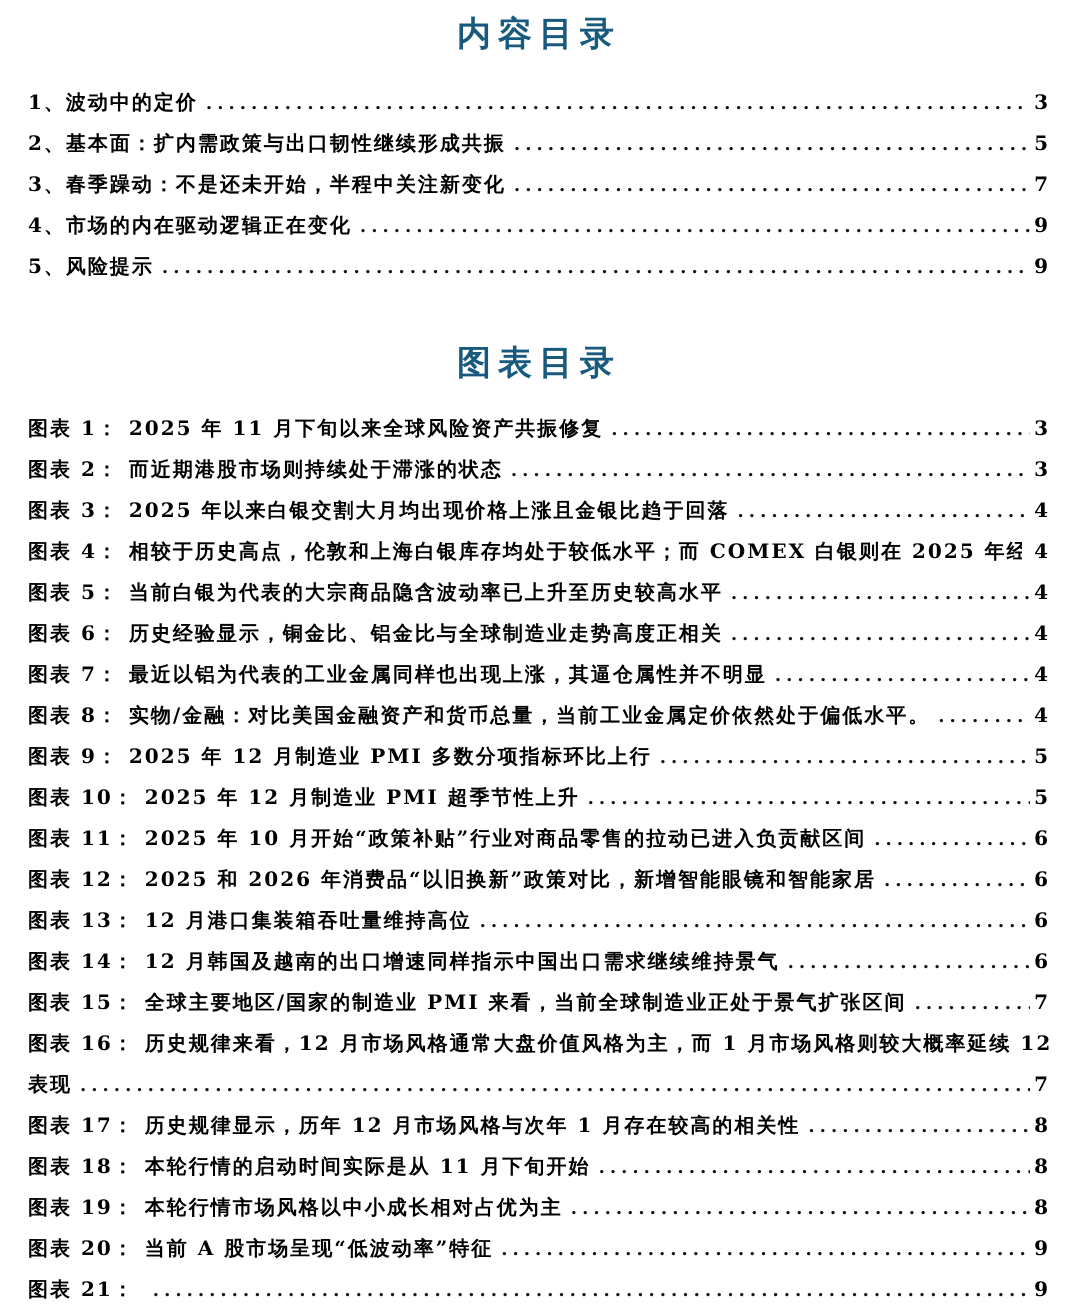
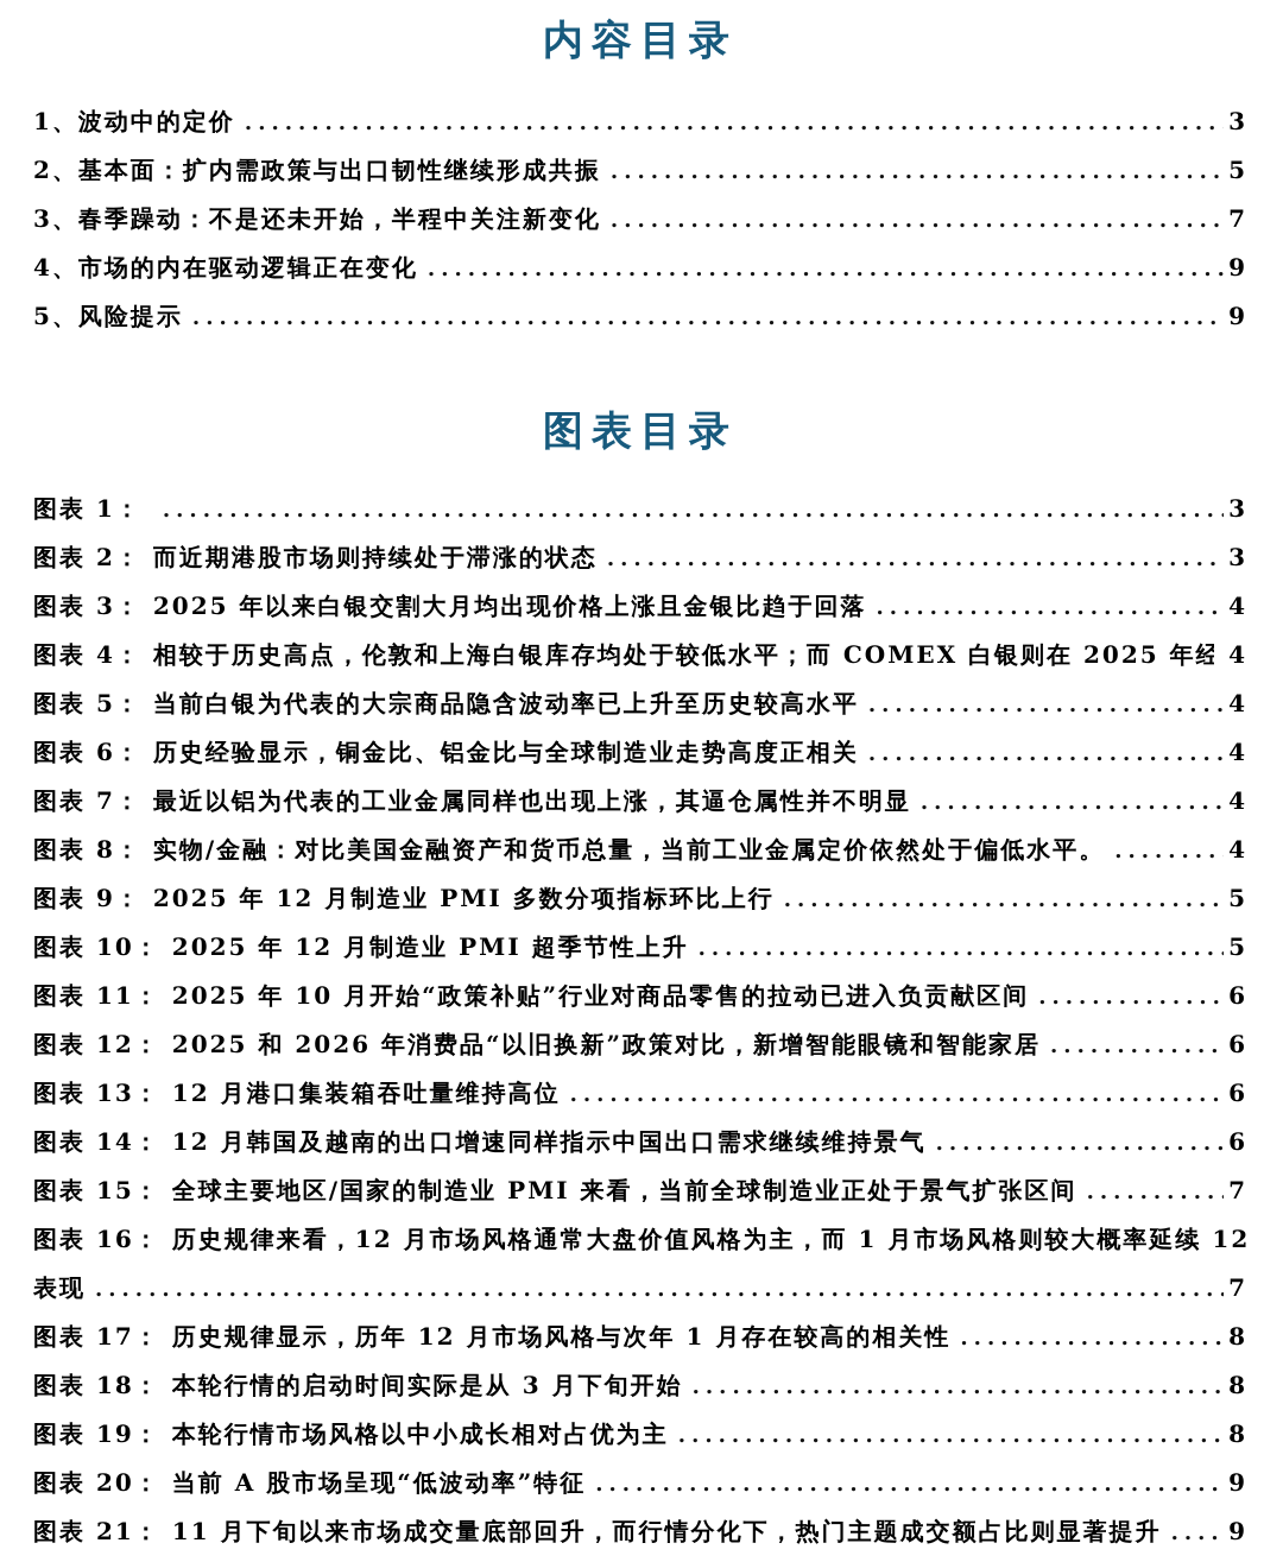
  内容目录
  1、
  波动中的定价
  3
  2、
  基本面：扩内需政策与出口韧性继续形成共振
  5
  3、
  春季躁动：不是还未开始，半程中关注新变化
  7
  4、
  市场的内在驱动逻辑正在变化
  9
  5、
  风险提示
  9
  图表目录
  图表 1：
- 2025 年 11 月下旬以来全球风险资产共振修复
  3
  图表 2：
  而近期港股市场则持续处于滞涨的状态
  3
  图表 3：
  2025 年以来白银交割大月均出现价格上涨且金银比趋于回落
  4
  图表 4：
  相较于历史高点，伦敦和上海白银库存均处于较低水平；而 COMEX 白银则在 2025 年经
  4
  图表 5：
  当前白银为代表的大宗商品隐含波动率已上升至历史较高水平
  4
  图表 6：
  历史经验显示，铜金比、铝金比与全球制造业走势高度正相关
  4
  图表 7：
  最近以铝为代表的工业金属同样也出现上涨，其逼仓属性并不明显
  4
  图表 8：
  实物/金融：对比美国金融资产和货币总量，当前工业金属定价依然处于偏低水平。
  4
  图表 9：
  2025 年 12 月制造业 PMI 多数分项指标环比上行
  5
  图表 10：
  2025 年 12 月制造业 PMI 超季节性上升
  5
  图表 11：
  2025 年 10 月开始“政策补贴”行业对商品零售的拉动已进入负贡献区间
  6
  图表 12：
  2025 和 2026 年消费品“以旧换新”政策对比，新增智能眼镜和智能家居
  6
  图表 13：
  12 月港口集装箱吞吐量维持高位
  6
  图表 14：
  12 月韩国及越南的出口增速同样指示中国出口需求继续维持景气
  6
  图表 15：
  全球主要地区/国家的制造业 PMI 来看，当前全球制造业正处于景气扩张区间
  7
  图表 16：
  历史规律来看，12 月市场风格通常大盘价值风格为主，而 1 月市场风格则较大概率延续 12
  表现
  7
  图表 17：
  历史规律显示，历年 12 月市场风格与次年 1 月存在较高的相关性
  8
  图表 18：
- 本轮行情的启动时间实际是从 11 月下旬开始
+ 本轮行情的启动时间实际是从 3 月下旬开始
  8
  图表 19：
  本轮行情市场风格以中小成长相对占优为主
  8
  图表 20：
  当前 A 股市场呈现“低波动率”特征
  9
  图表 21：
+ 11 月下旬以来市场成交量底部回升，而行情分化下，热门主题成交额占比则显著提升
  9
